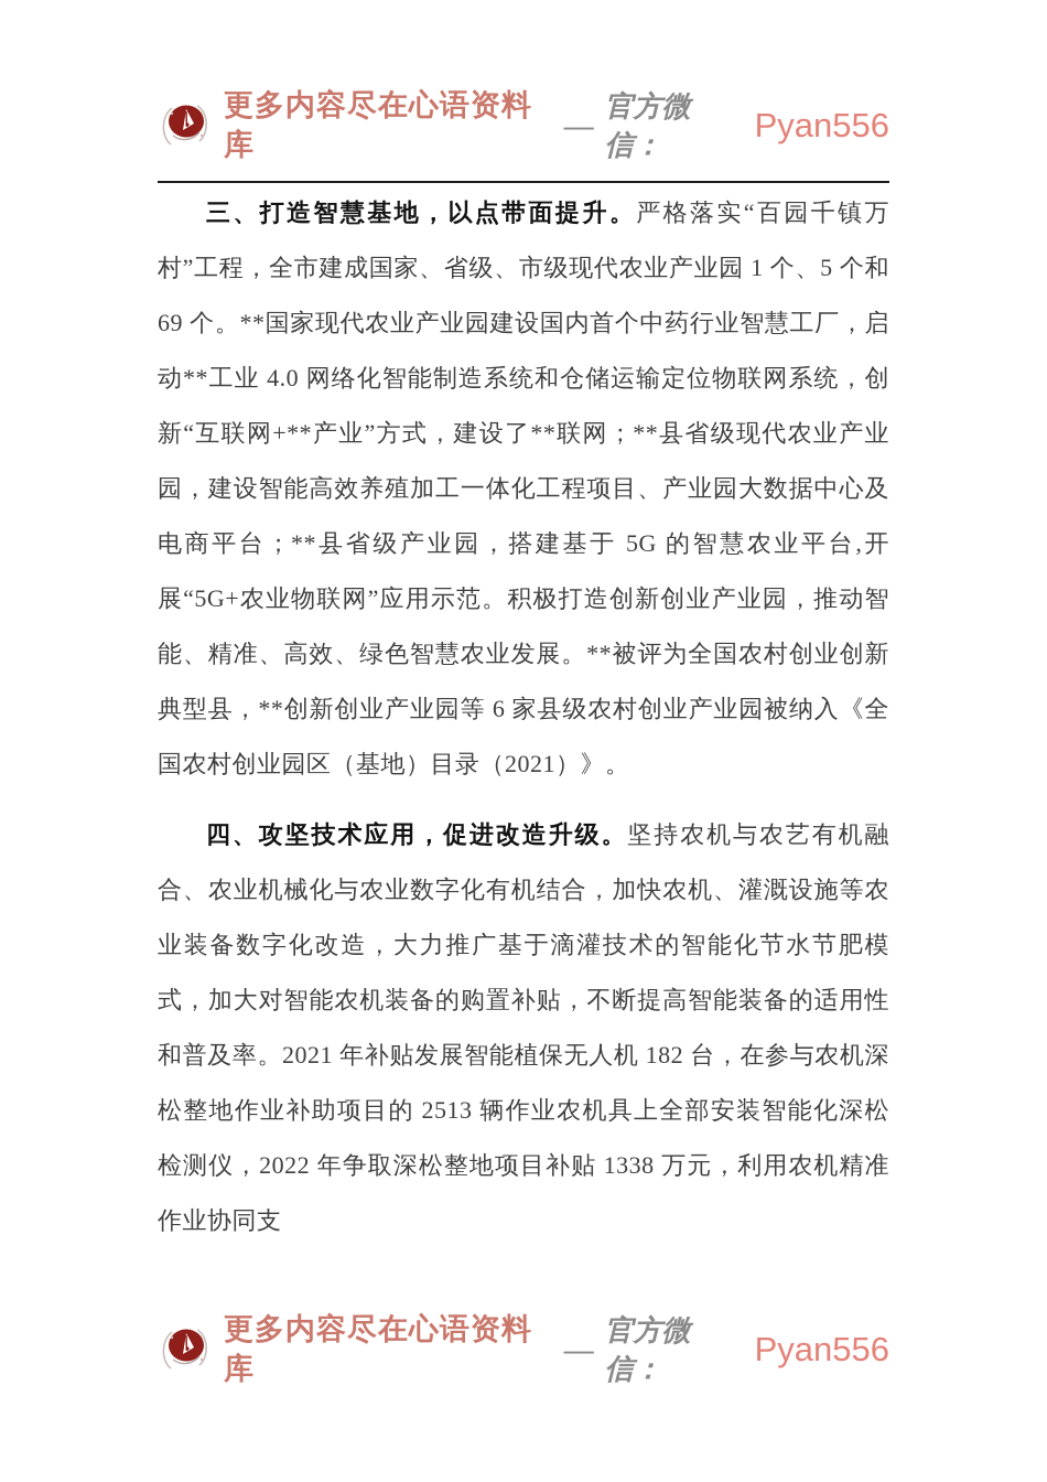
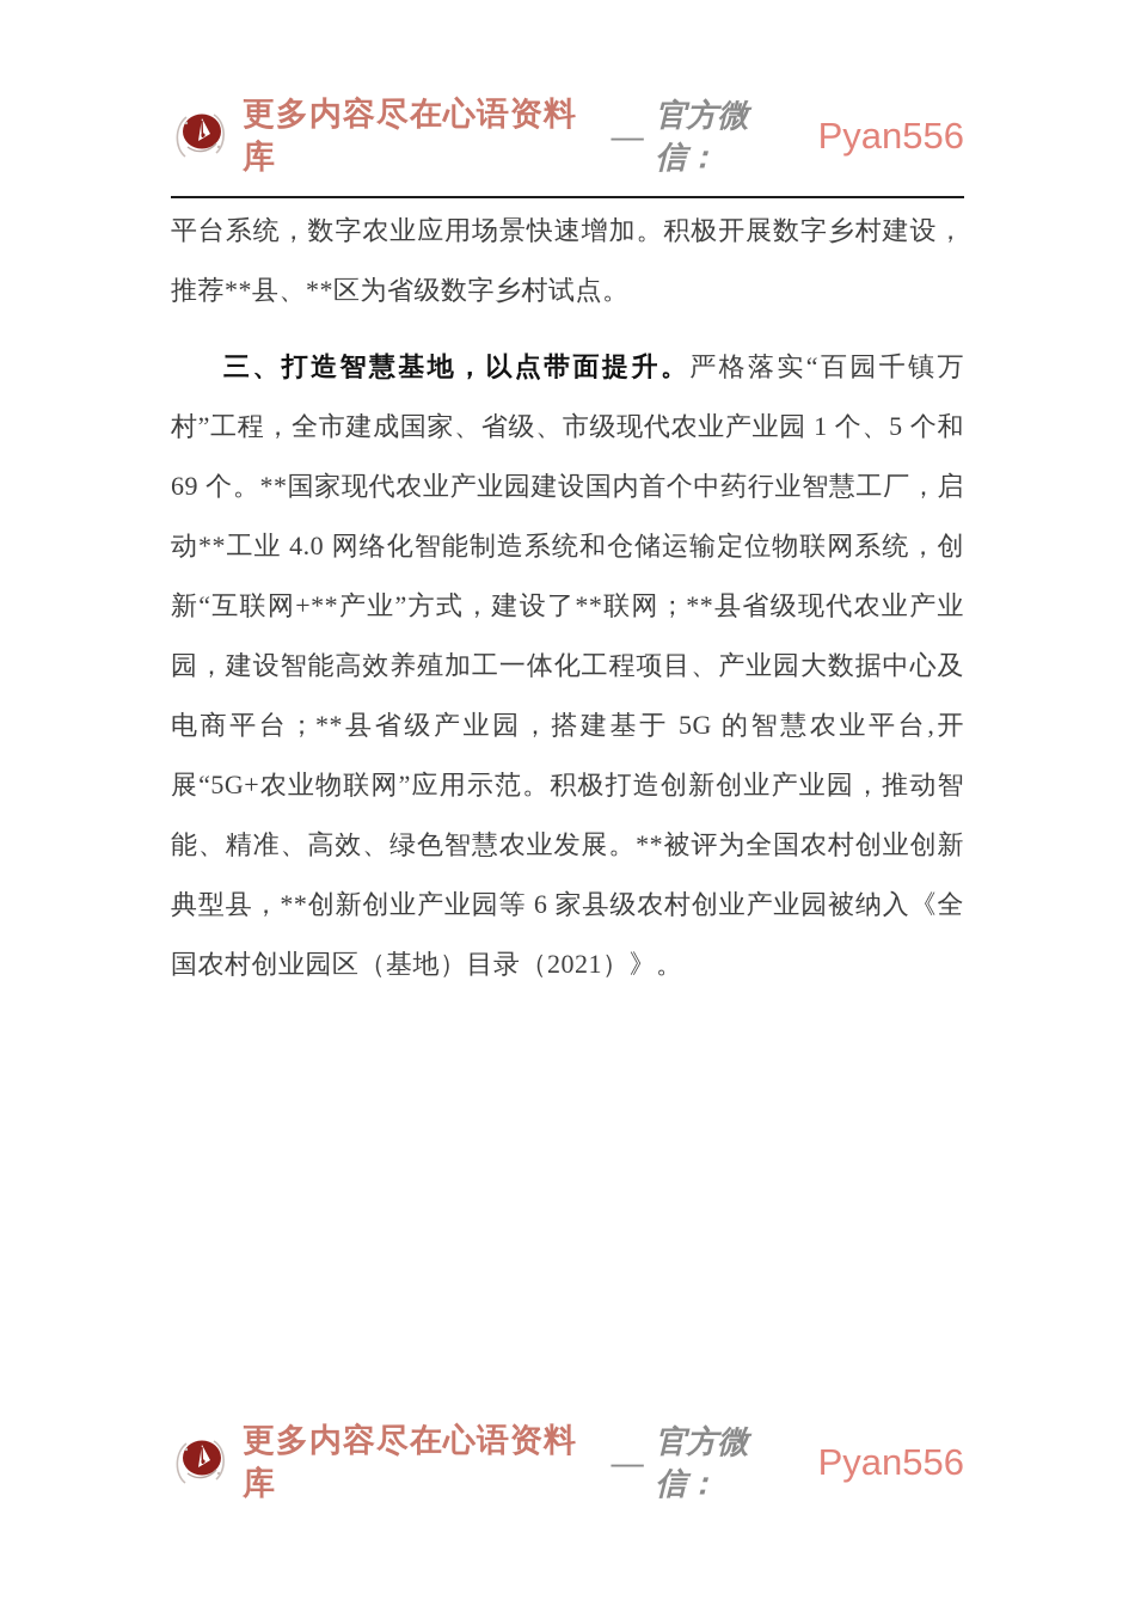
  更多内容尽在心语资料库
  —
  官方微信：
  Pyan556
+ 平台系统，数字农业应用场景快速增加。积极开展数字乡村建设，推荐**县、**区为省级数字乡村试点。
  三、打造智慧基地，以点带面提升。严格落实“百园千镇万村”工程，全市建成国家、省级、市级现代农业产业园 1 个、5 个和 69 个。**国家现代农业产业园建设国内首个中药行业智慧工厂，启动**工业 4.0 网络化智能制造系统和仓储运输定位物联网系统，创新“互联网+**产业”方式，建设了**联网；**县省级现代农业产业园，建设智能高效养殖加工一体化工程项目、产业园大数据中心及电商平台；**县省级产业园，搭建基于 5G 的智慧农业平台,开展“5G+农业物联网”应用示范。积极打造创新创业产业园，推动智能、精准、高效、绿色智慧农业发展。**被评为全国农村创业创新典型县，**创新创业产业园等 6 家县级农村创业产业园被纳入《全国农村创业园区（基地）目录（2021）》。
- 四、攻坚技术应用，促进改造升级。坚持农机与农艺有机融合、农业机械化与农业数字化有机结合，加快农机、灌溉设施等农业装备数字化改造，大力推广基于滴灌技术的智能化节水节肥模式，加大对智能农机装备的购置补贴，不断提高智能装备的适用性和普及率。2021 年补贴发展智能植保无人机 182 台，在参与农机深松整地作业补助项目的 2513 辆作业农机具上全部安装智能化深松检测仪，2022 年争取深松整地项目补贴 1338 万元，利用农机精准作业协同支
  更多内容尽在心语资料库
  —
  官方微信：
  Pyan556
